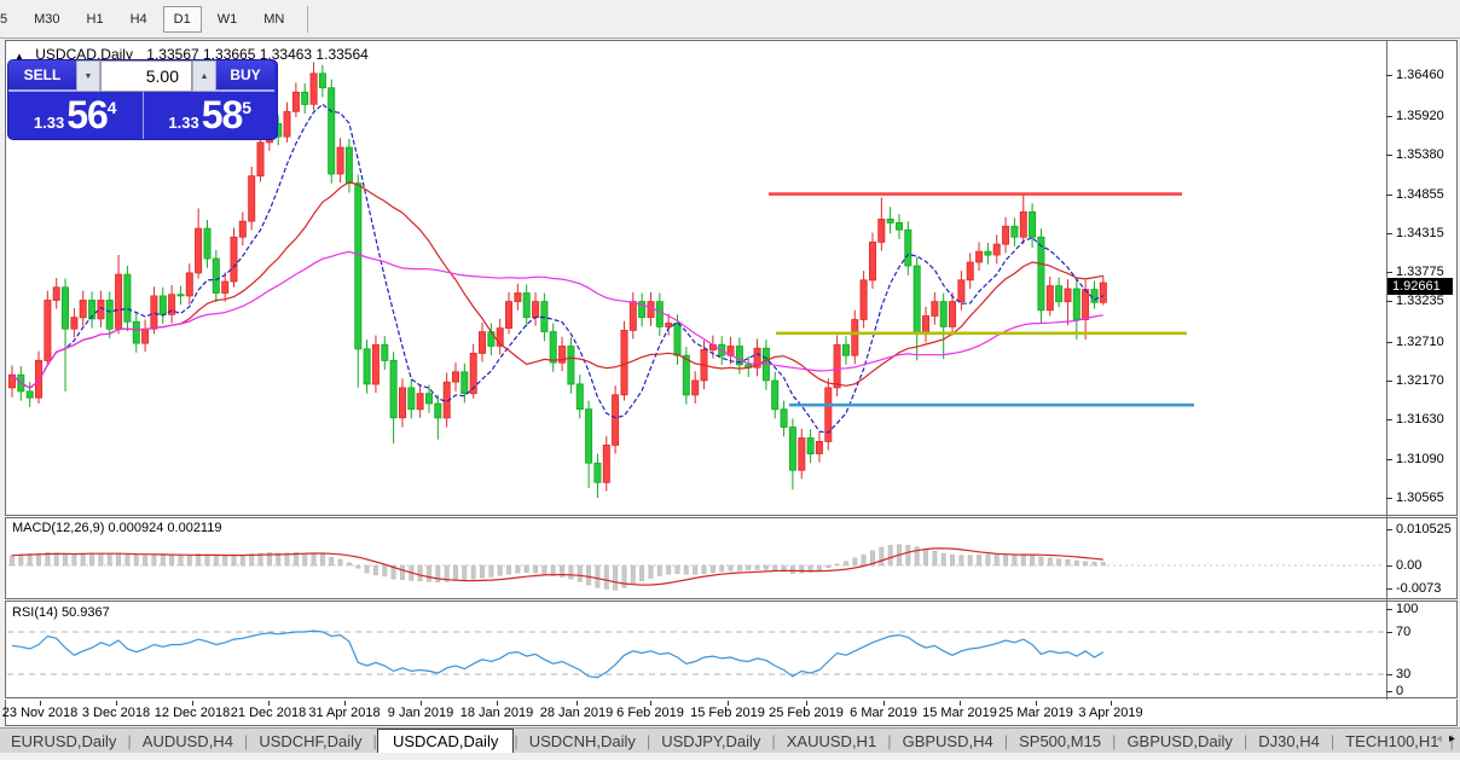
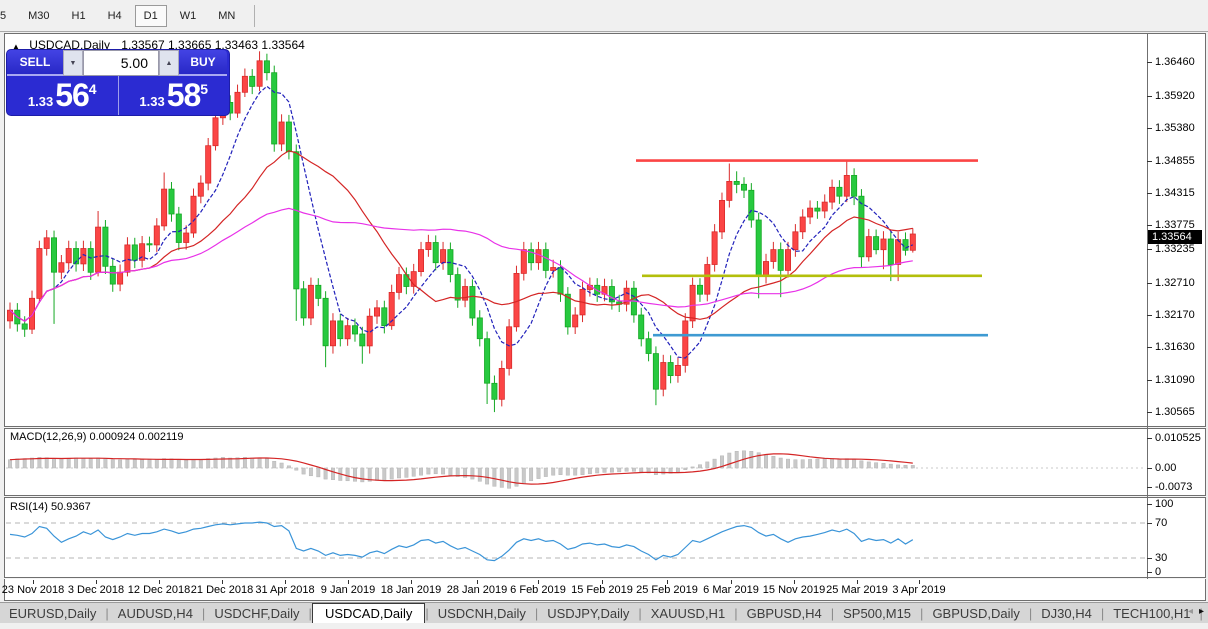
  5
  M30
  H1
  H4
  D1
  W1
  MN
  ▲ USDCAD,Daily 1.33567 1.33665 1.33463 1.33564
  MACD(12,26,9) 0.000924 0.002119
  RSI(14) 50.9367
- 1.92661
+ 1.33564
  SELL
  5.00
  BUY
  1.33
  56
  4
  1.33
  58
  5
  EURUSD,Daily
  |
  AUDUSD,H4
  |
  USDCHF,Daily
  |
  USDCAD,Daily
  |
  USDCNH,Daily
  |
  USDJPY,Daily
  |
  XAUUSD,H1
  |
  GBPUSD,H4
  |
  SP500,M15
  |
  GBPUSD,Daily
  |
  DJ30,H4
  |
  TECH100,H1
  |
  ◂
  ▸
  1.36460
  1.35920
  1.35380
  1.34855
  1.34315
  1.33775
  1.33235
  1.32710
  1.32170
  1.31630
  1.31090
  1.30565
  0.010525
  0.00
  -0.0073
  100
  70
  30
  0
  23 Nov 2018
  3 Dec 2018
  12 Dec 2018
  21 Dec 2018
  31 Apr 2018
  9 Jan 2019
  18 Jan 2019
  28 Jan 2019
  6 Feb 2019
  15 Feb 2019
  25 Feb 2019
  6 Mar 2019
- 15 Mar 2019
+ 15 Nov 2019
  25 Mar 2019
  3 Apr 2019
